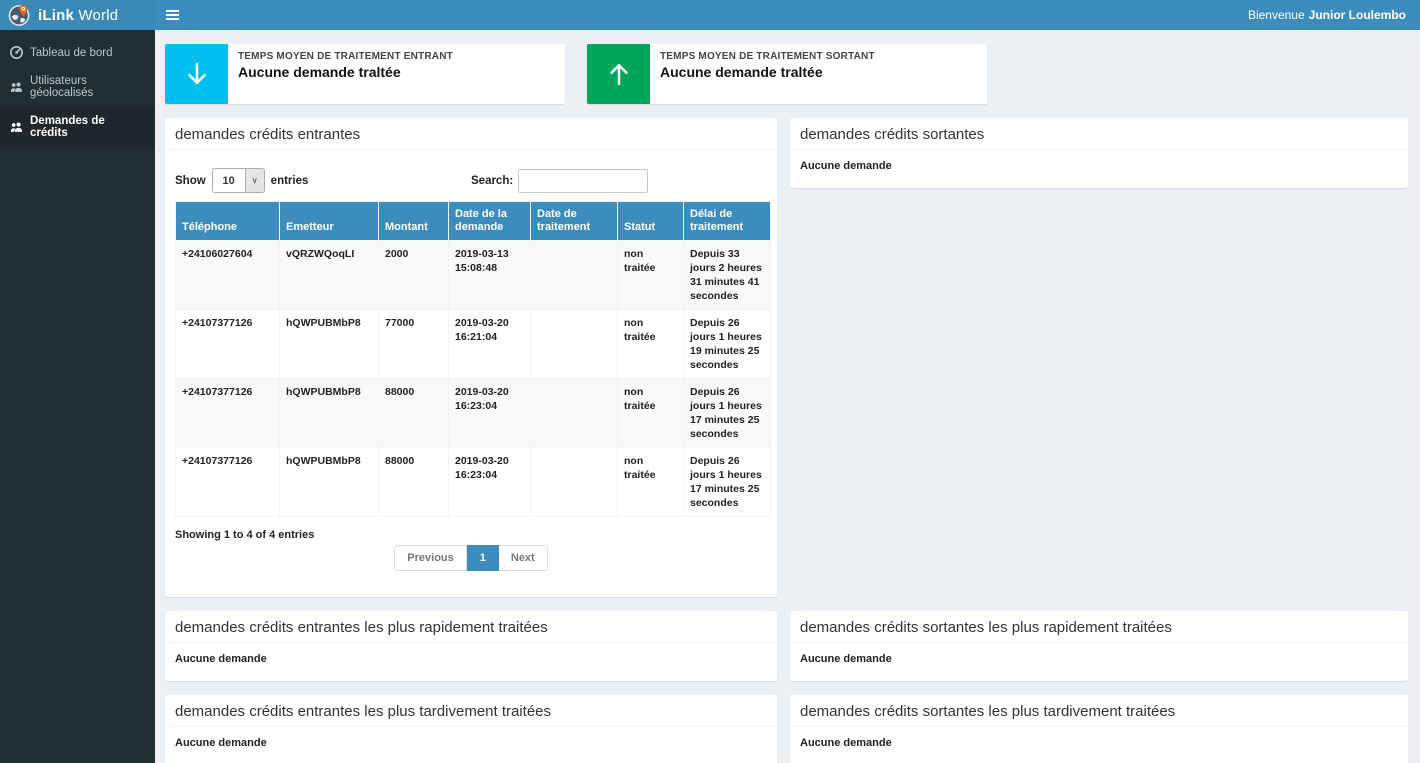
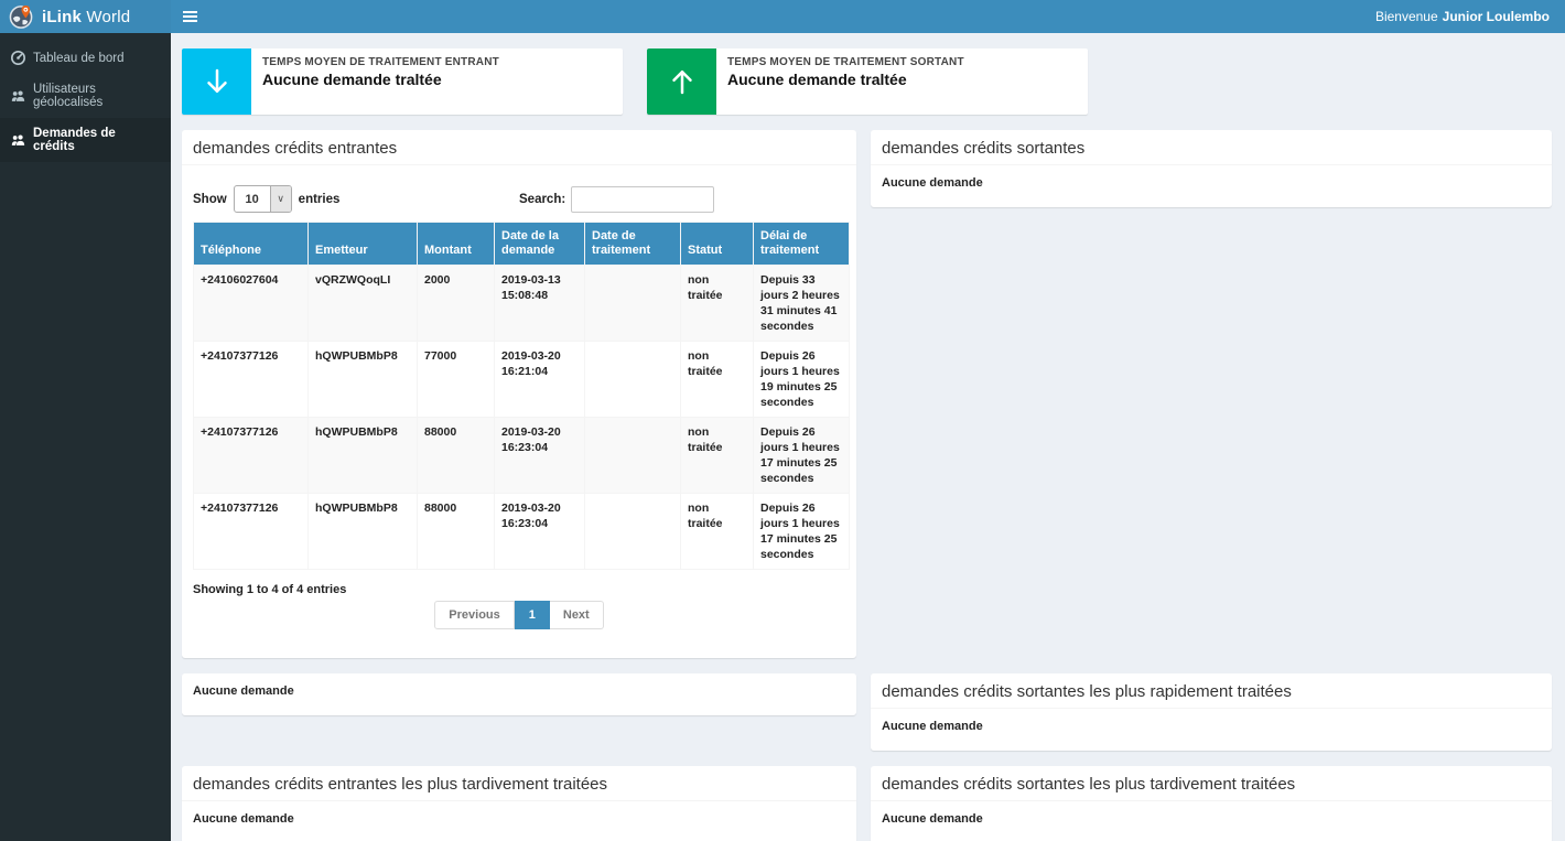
  iLink World
  Bienvenue
  Junior Loulembo
  Tableau de bord
  Utilisateurs géolocalisés
  Demandes de crédits
  TEMPS MOYEN DE TRAITEMENT ENTRANT
  Aucune demande traltée
  TEMPS MOYEN DE TRAITEMENT SORTANT
  Aucune demande traltée
  demandes crédits entrantes
  Show
  10
  ∨
  entries
  Search:
  Téléphone	Emetteur	Montant	Date de la demande	Date de traitement	Statut	Délai de traitement
  +24106027604	vQRZWQoqLI	2000	2019-03-13 15:08:48		non traitée	Depuis 33 jours 2 heures 31 minutes 41 secondes
  +24107377126	hQWPUBMbP8	77000	2019-03-20 16:21:04		non traitée	Depuis 26 jours 1 heures 19 minutes 25 secondes
  +24107377126	hQWPUBMbP8	88000	2019-03-20 16:23:04		non traitée	Depuis 26 jours 1 heures 17 minutes 25 secondes
  +24107377126	hQWPUBMbP8	88000	2019-03-20 16:23:04		non traitée	Depuis 26 jours 1 heures 17 minutes 25 secondes
  Showing 1 to 4 of 4 entries
  Previous
  1
  Next
  demandes crédits sortantes
  Aucune demande
- demandes crédits entrantes les plus rapidement traitées
  Aucune demande
  demandes crédits sortantes les plus rapidement traitées
  Aucune demande
  demandes crédits entrantes les plus tardivement traitées
  Aucune demande
  demandes crédits sortantes les plus tardivement traitées
  Aucune demande
